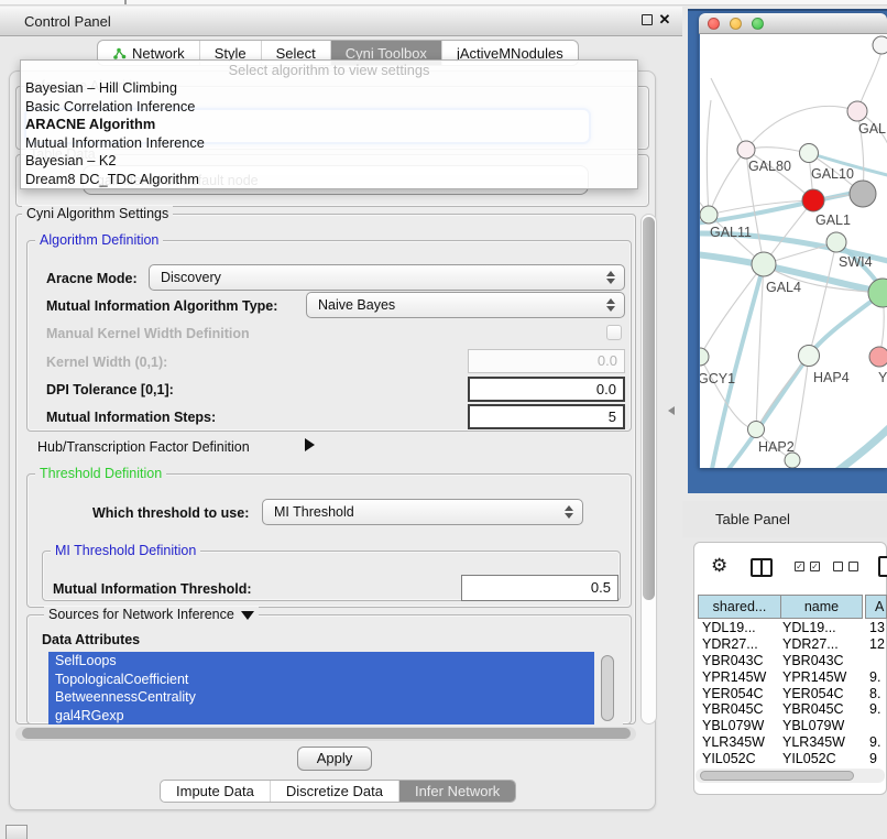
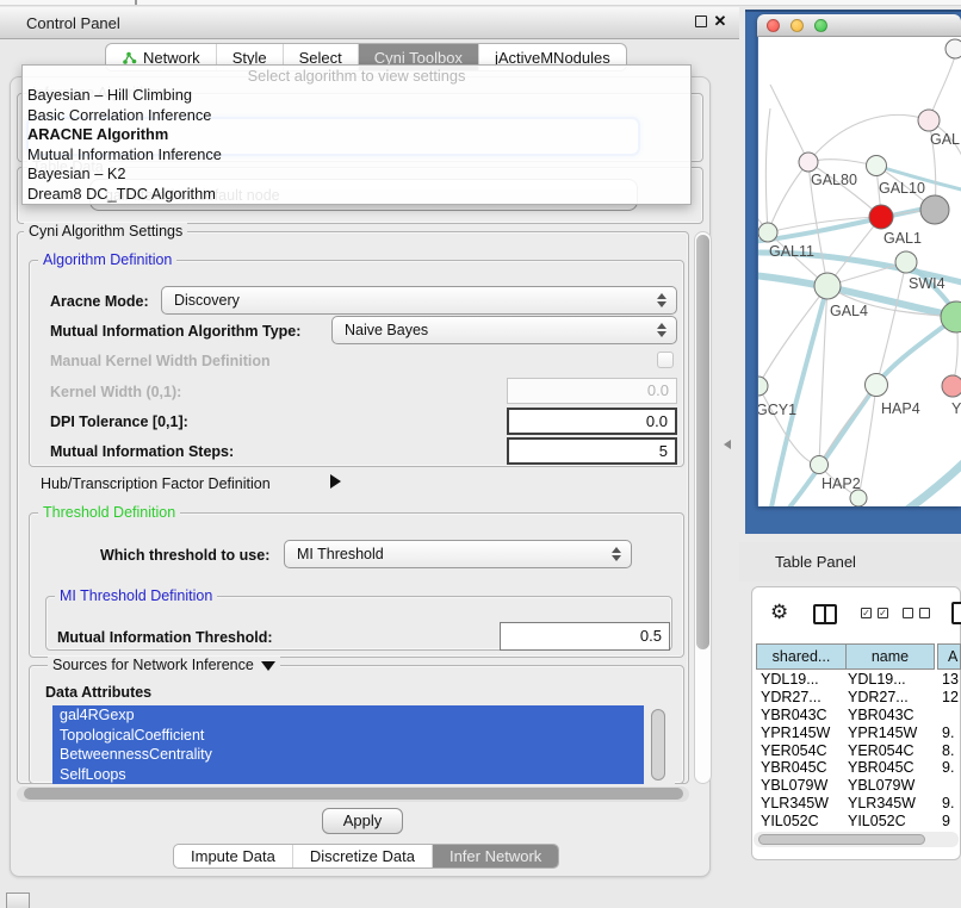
  Control Panel
  ✕
  Network
  Style
  Select
  Cyni Toolbox
  jActiveMNodules
  Inference Algorithms
  Table Data
  galFiltered.sif default node
  Select algorithm to view settings
  Bayesian – Hill Climbing
  Basic Correlation Inference
  ARACNE Algorithm
  Mutual Information Inference
  Bayesian – K2
  Dream8 DC_TDC Algorithm
  Cyni Algorithm Settings
  Algorithm Definition
  Aracne Mode:
  Discovery
  Mutual Information Algorithm Type:
  Naive Bayes
  Manual Kernel Width Definition
  Kernel Width (0,1):
  0.0
  DPI Tolerance [0,1]:
  0.0
  Mutual Information Steps:
  5
  Hub/Transcription Factor Definition
  Threshold Definition
  Which threshold to use:
  MI Threshold
  MI Threshold Definition
  Mutual Information Threshold:
  0.5
  Sources for Network Inference
  Data Attributes
- SelfLoops
+ gal4RGexp
  TopologicalCoefficient
  BetweennessCentrality
- gal4RGexp
+ SelfLoops
  Apply
  Impute Data
  Discretize Data
  Infer Network
  GAL
  GAL80
  GAL10
  GAL1
  GAL11
  SWI4
  GAL4
  GCY1
  HAP4
  Y
  HAP2
  Table Panel
  ⚙
  ✓
  ✓
  shared...
  name
  A
  YDL19...
  YDL19...
  13
  YDR27...
  YDR27...
  12
  YBR043C
  YBR043C
  YPR145W
  YPR145W
  9.
  YER054C
  YER054C
  8.
  YBR045C
  YBR045C
  9.
  YBL079W
  YBL079W
  YLR345W
  YLR345W
  9.
  YIL052C
  YIL052C
  9
